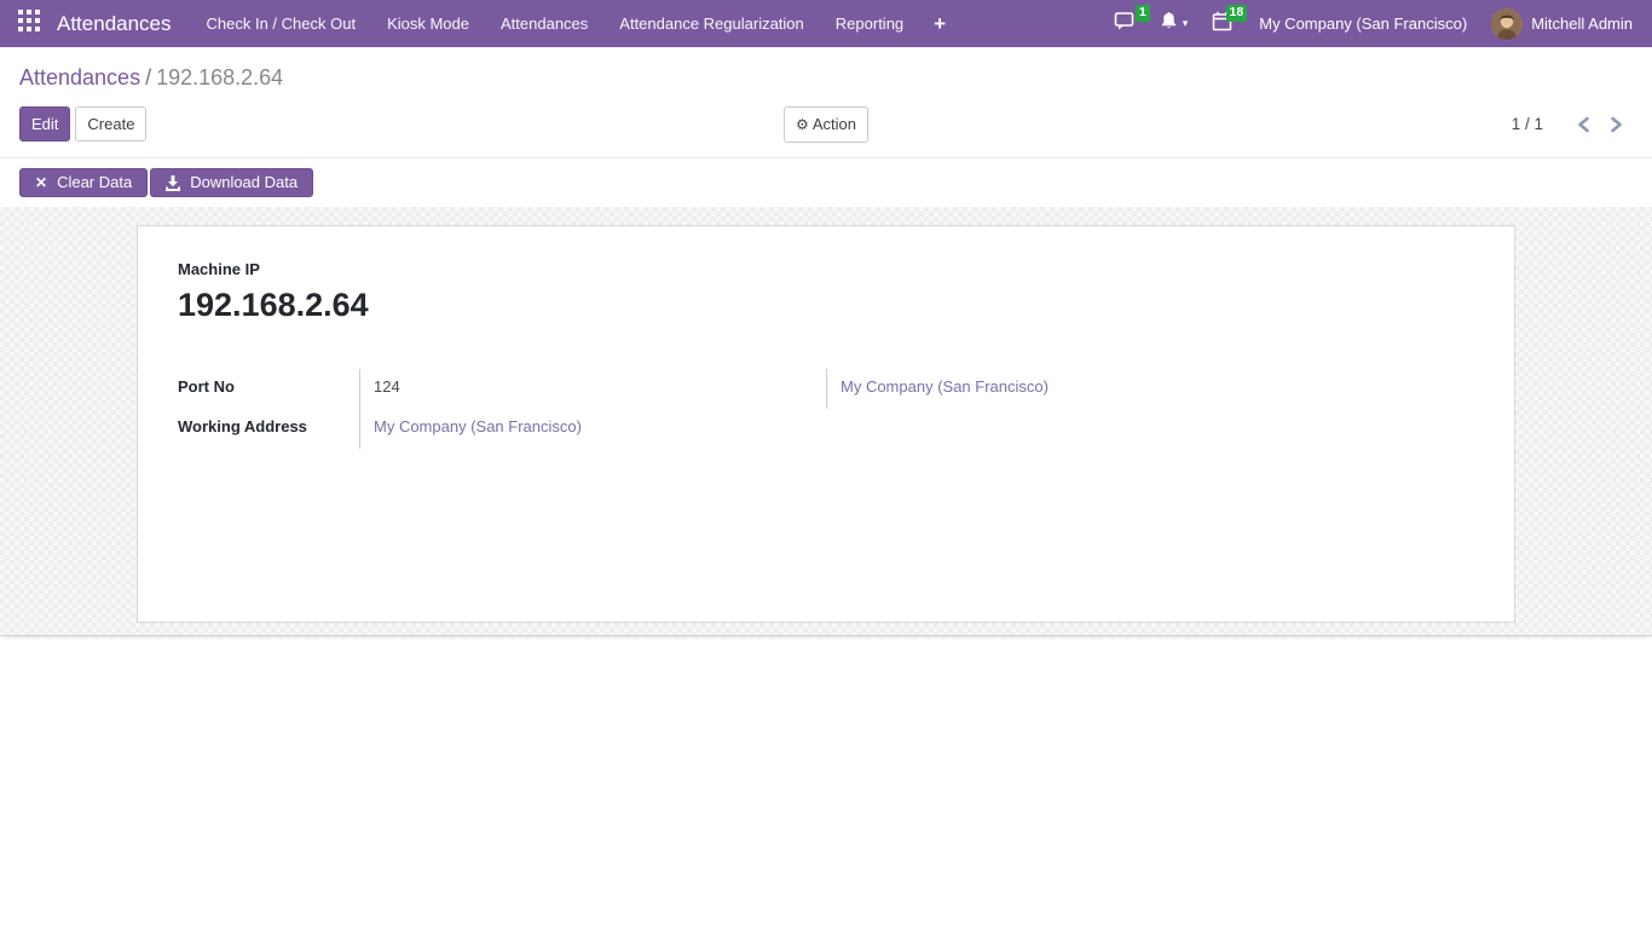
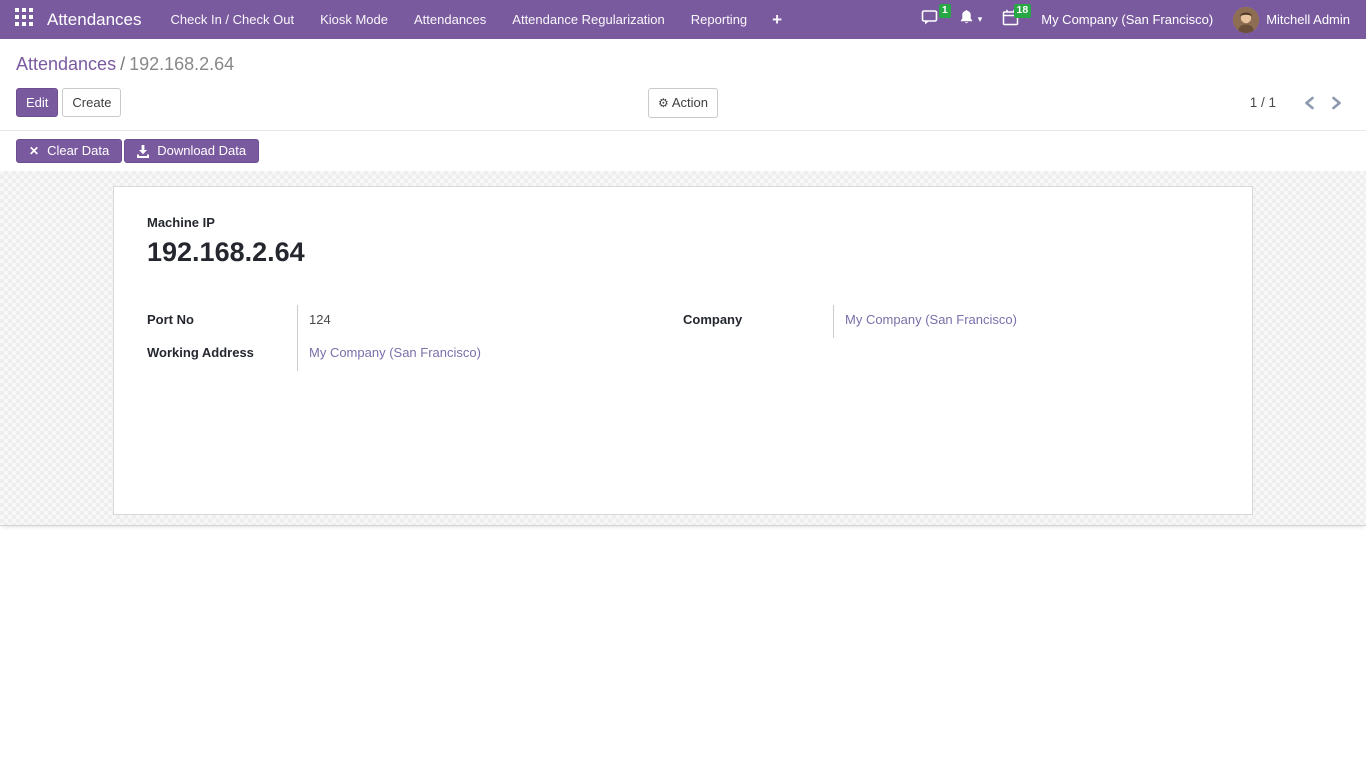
  Attendances
  Check In / Check Out
  Kiosk Mode
  Attendances
  Attendance Regularization
  Reporting
  +
  1
  ▾
  18
  My Company (San Francisco)
  Mitchell Admin
  Attendances / 192.168.2.64
  Edit
  Create
  ⚙ Action
  1 / 1
  ✕
  Clear Data
  Download Data
  Machine IP
  192.168.2.64
  Port No
  124
  Working Address
  My Company (San Francisco)
+ Company
  My Company (San Francisco)
